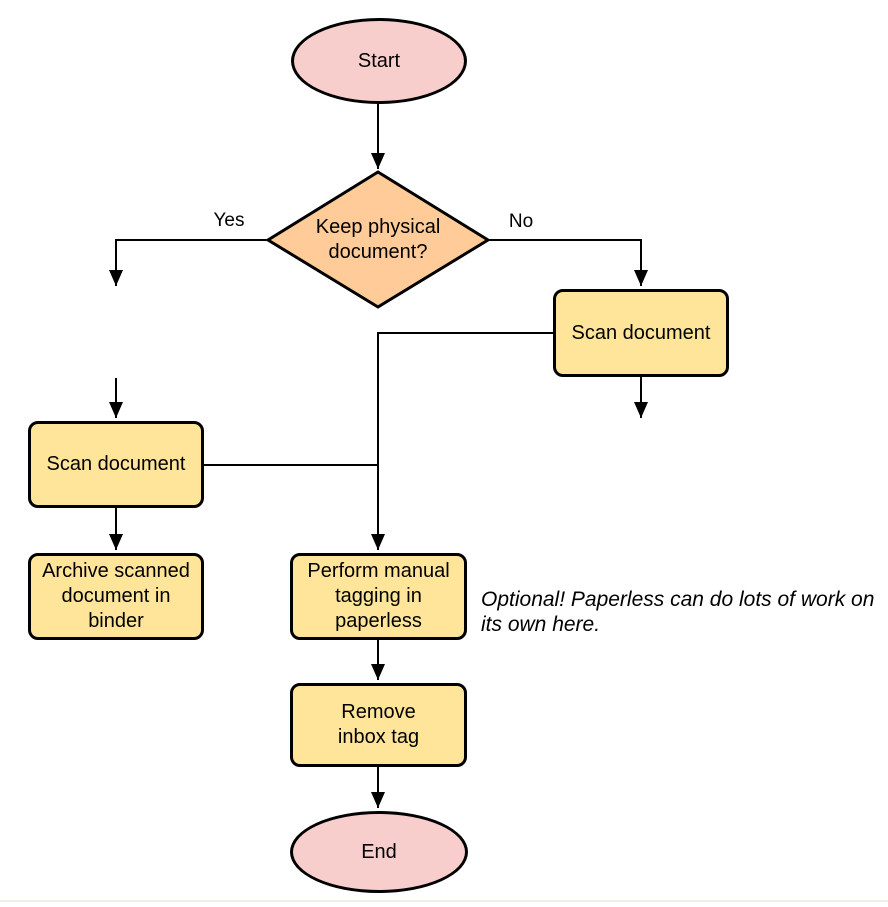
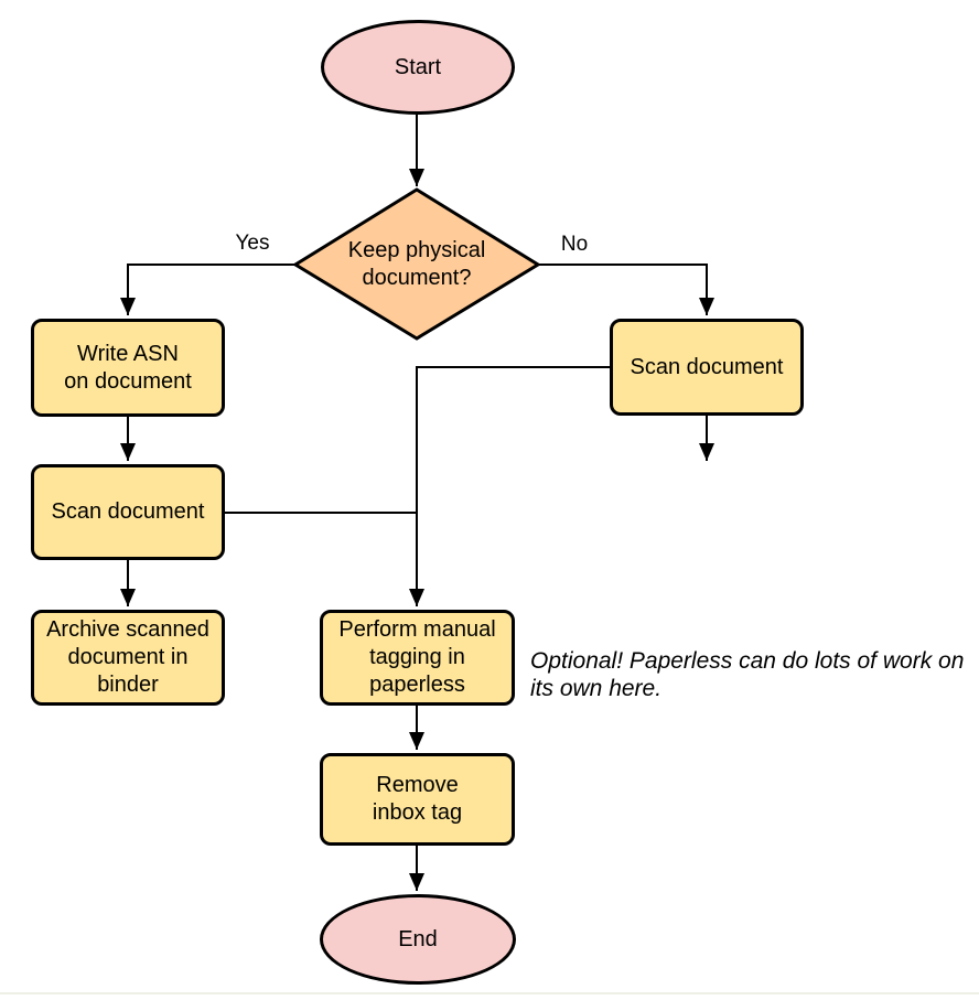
  Start
  Keep physical
  document?
+ Write ASN
+ on document
  Scan document
  Archive scanned
  document in
  binder
  Scan document
  Perform manual
  tagging in
  paperless
  Remove
  inbox tag
  End
  Yes
  No
  Optional! Paperless can do lots of work on
  its own here.
